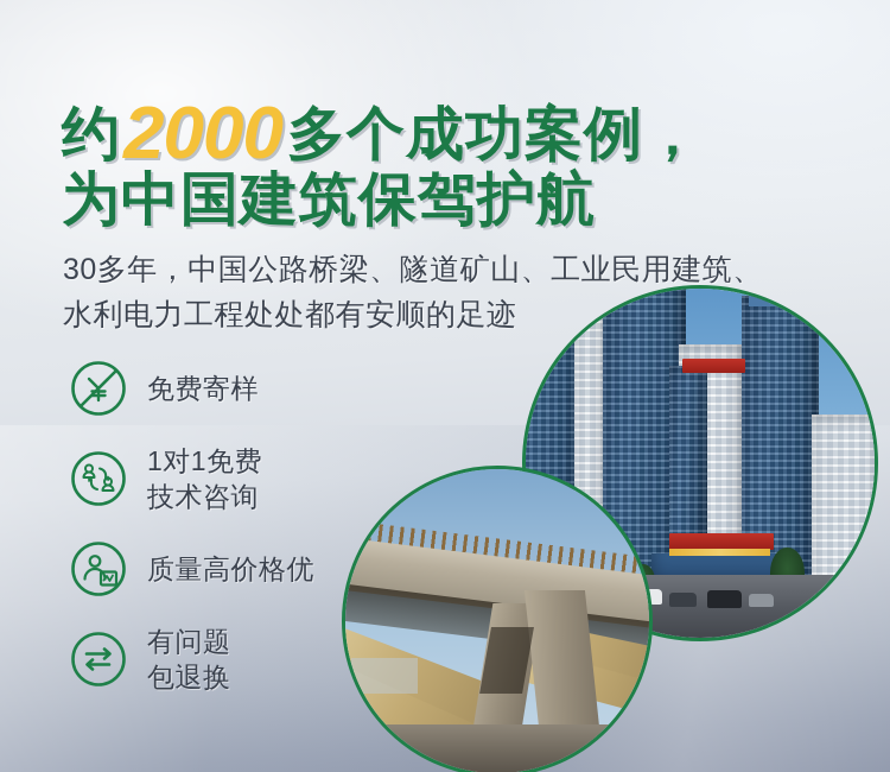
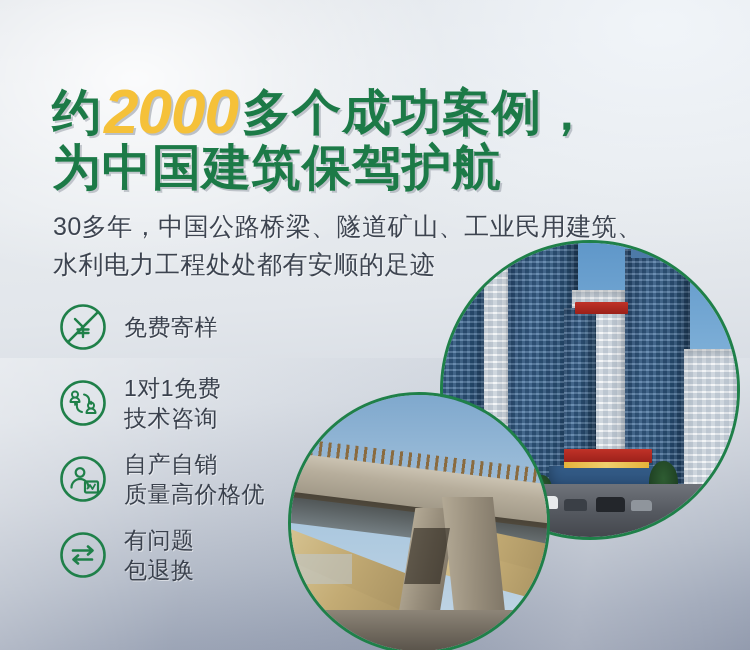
  约2000多个成功案例，
  为中国建筑保驾护航
  30多年，中国公路桥梁、隧道矿山、工业民用建筑、
  水利电力工程处处都有安顺的足迹
  免费寄样
  1对1免费
  技术咨询
+ 自产自销
  质量高价格优
  有问题
  包退换
